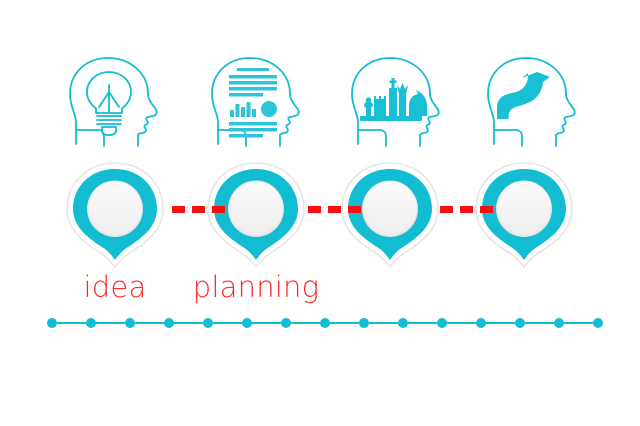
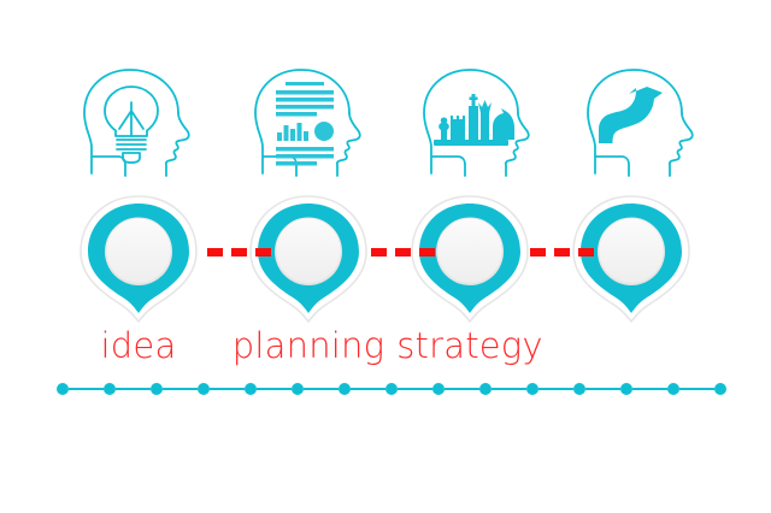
  idea
  planning
+ strategy
